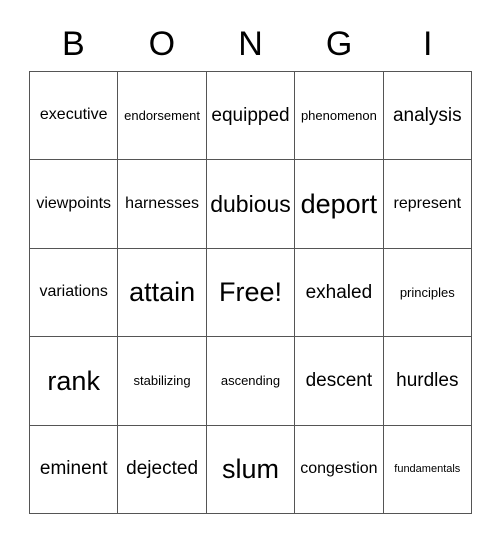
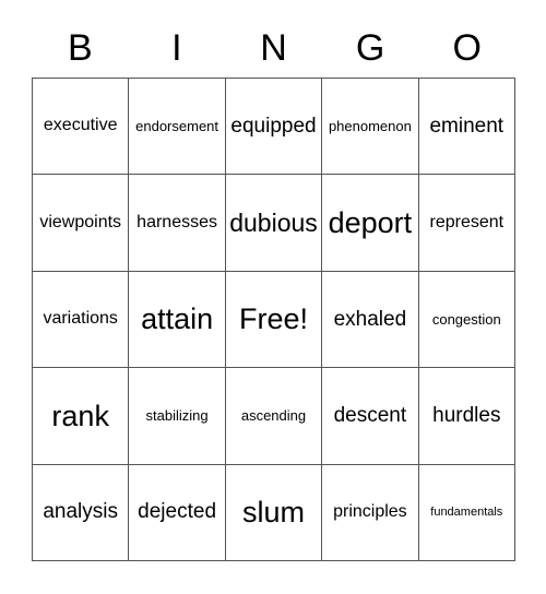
  B
- O
+ I
  N
  G
- I
+ O
  executive
  endorsement
  equipped
  phenomenon
- analysis
+ eminent
  viewpoints
  harnesses
  dubious
  deport
  represent
  variations
  attain
  Free!
  exhaled
- principles
+ congestion
  rank
  stabilizing
  ascending
  descent
  hurdles
- eminent
+ analysis
  dejected
  slum
- congestion
+ principles
  fundamentals
